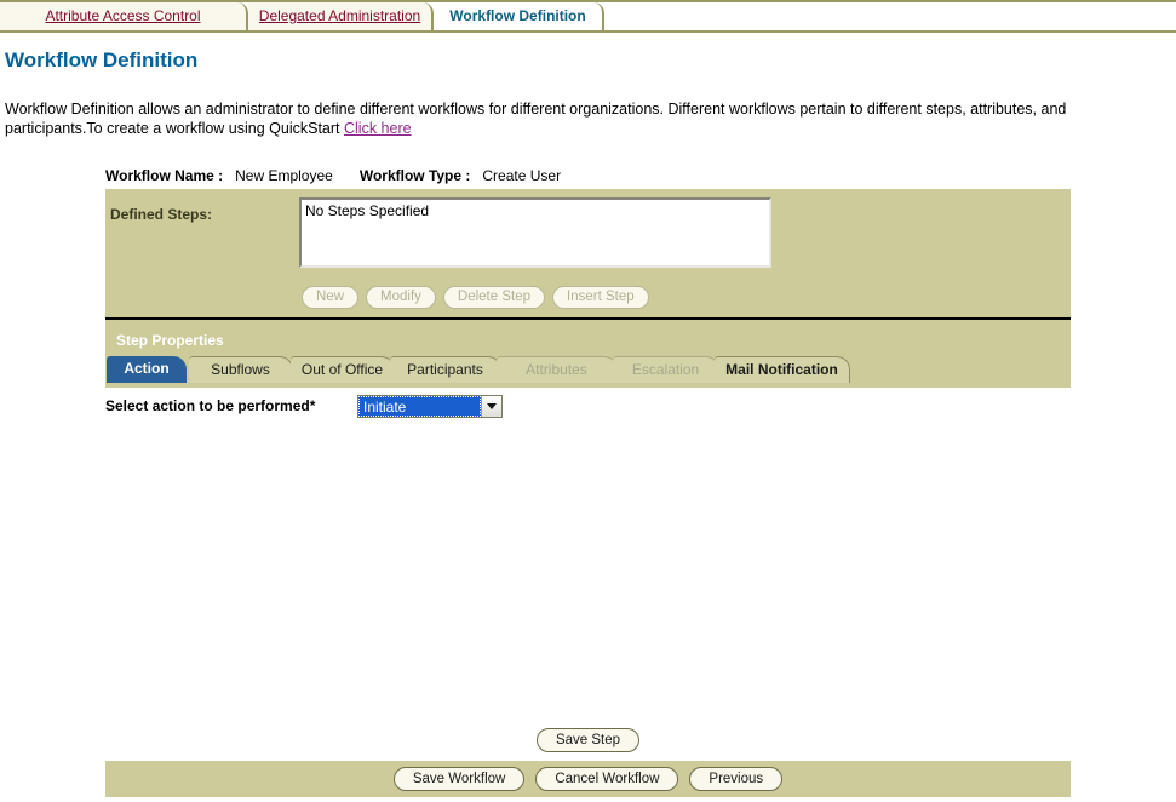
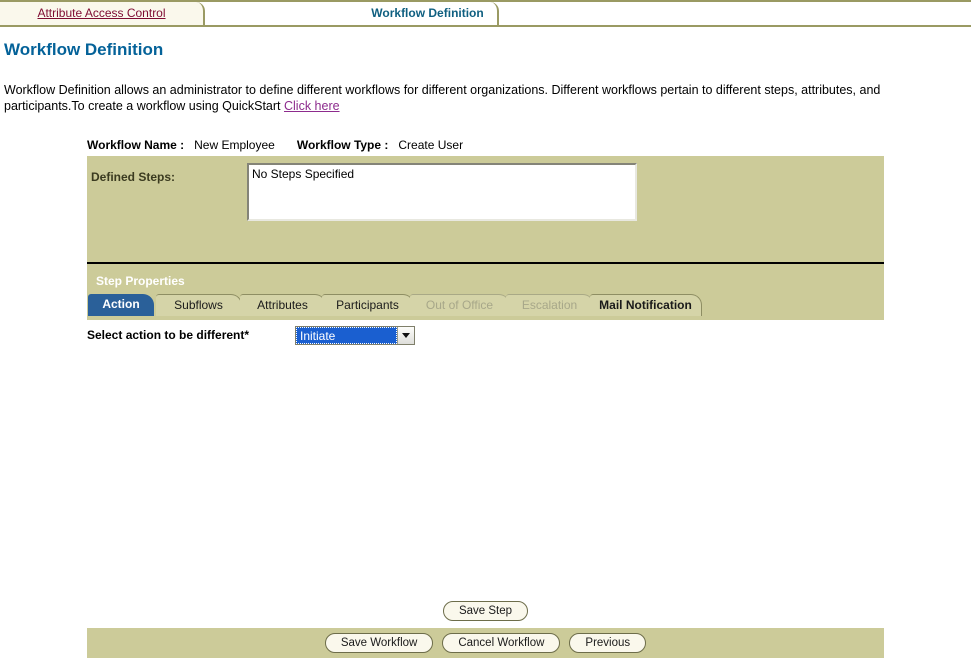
  Attribute Access Control
- Delegated Administration
  Workflow Definition
  Workflow Definition
  Workflow Definition allows an administrator to define different workflows for different organizations. Different workflows pertain to different steps, attributes, and participants.To create a workflow using QuickStart Click here
  Workflow Name : New Employee Workflow Type : Create User
  Defined Steps:
  No Steps Specified
- New
- Modify
- Delete Step
- Insert Step
  Step Properties
  Action
  Subflows
- Out of Office
+ Attributes
  Participants
- Attributes
+ Out of Office
  Escalation
  Mail Notification
- Select action to be performed*
+ Select action to be different*
  Initiate
  Save Step
  Save Workflow
  Cancel Workflow
  Previous
